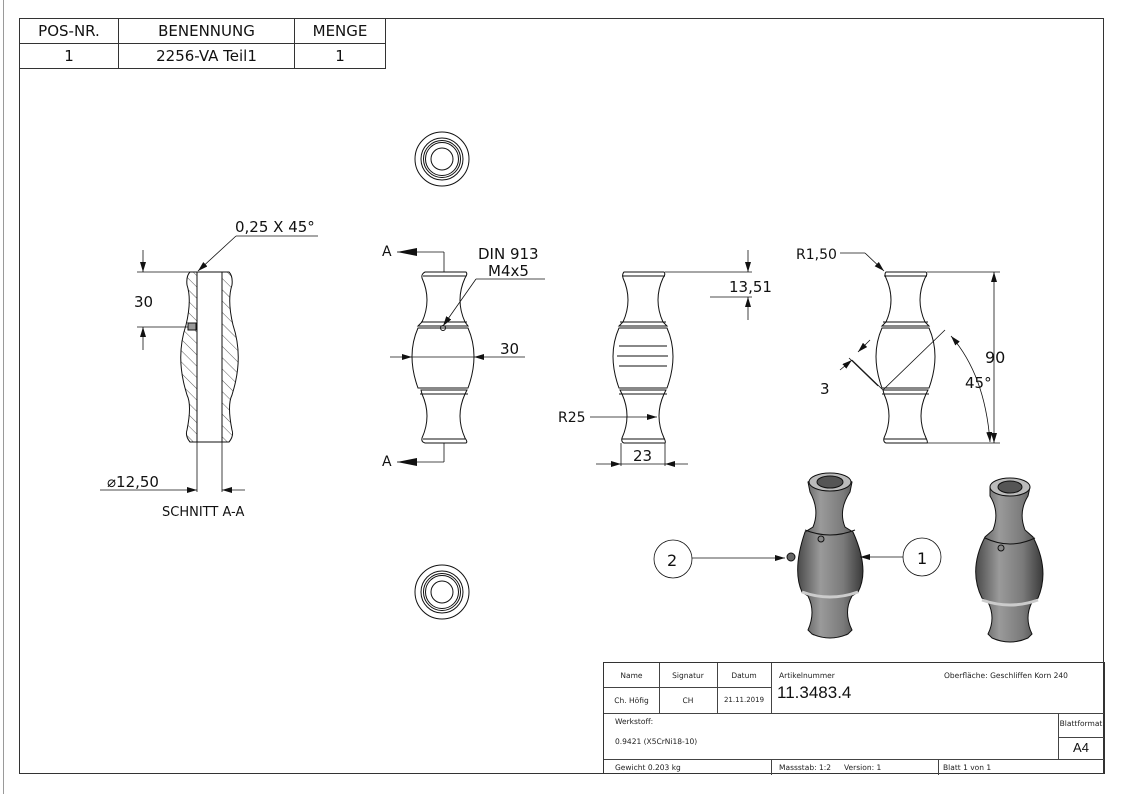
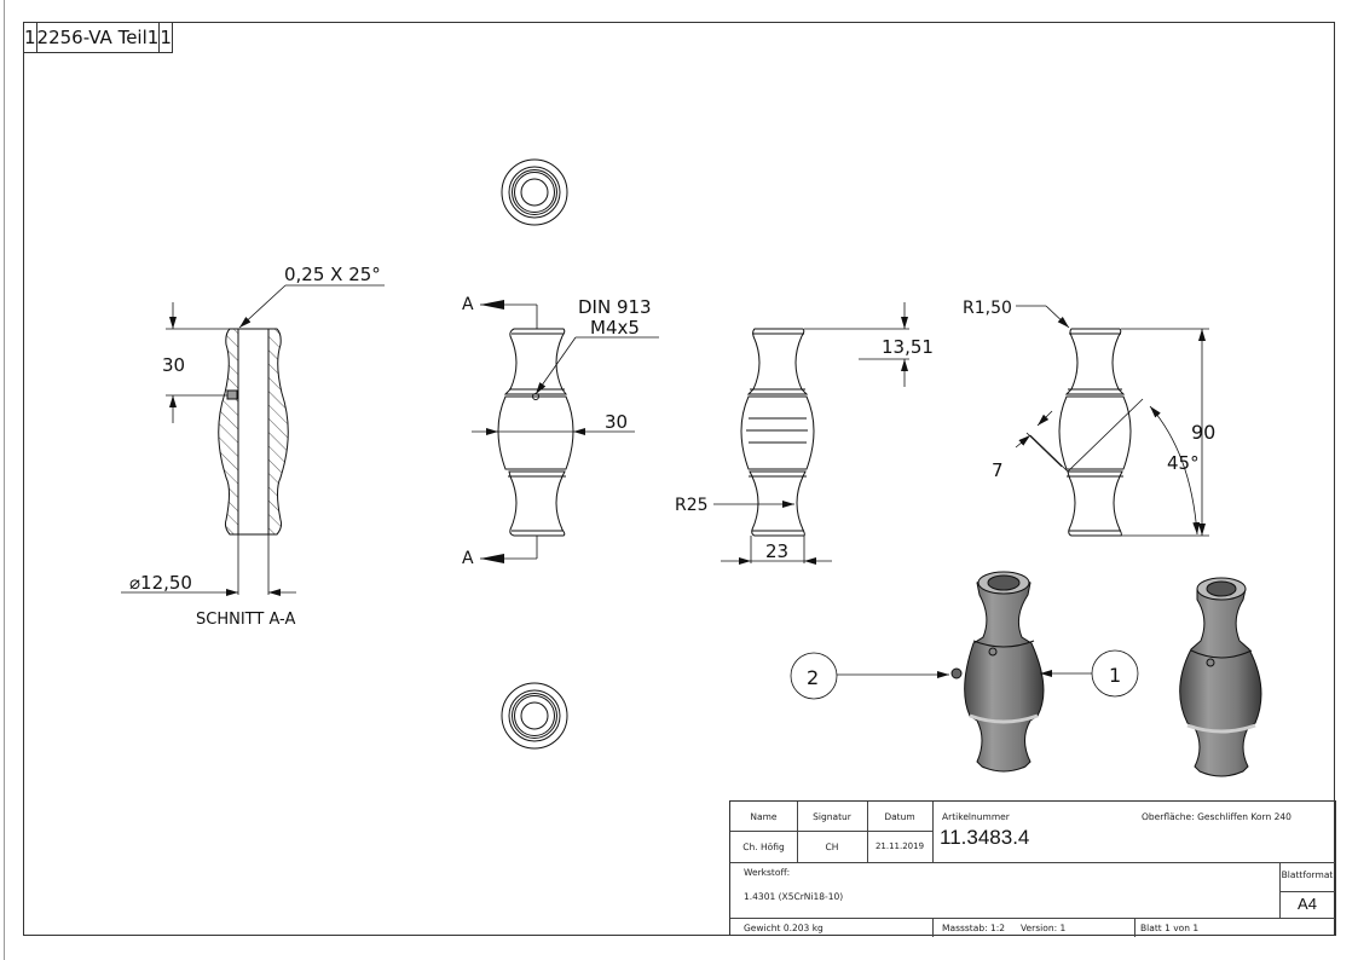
- POS-NR.	BENENNUNG	MENGE
  1	2256-VA Teil1	1
- 0,25 X 45°
+ 0,25 X 25°
  30
  ⌀12,50
  SCHNITT A-A
  A
  A
  DIN 913
  M4x5
  30
  13,51
  R25
  23
  R1,50
  90
  45°
- 3
+ 7
  2
  1
  Name
  Signatur
  Datum
  Ch. Höfig
  CH
  21.11.2019
  Artikelnummer
  11.3483.4
  Oberfläche: Geschliffen Korn 240
  Werkstoff:
- 0.9421 (X5CrNi18-10)
+ 1.4301 (X5CrNi18-10)
  Blattformat
  A4
  Gewicht 0.203 kg
  Massstab: 1:2
  Version: 1
  Blatt 1 von 1
